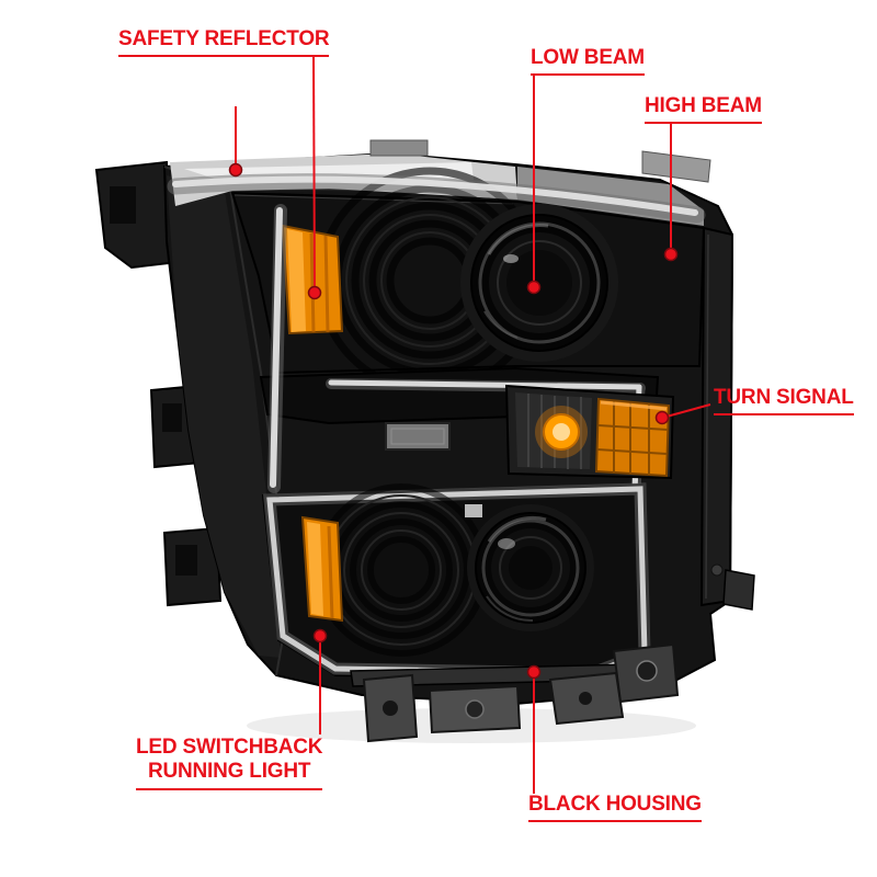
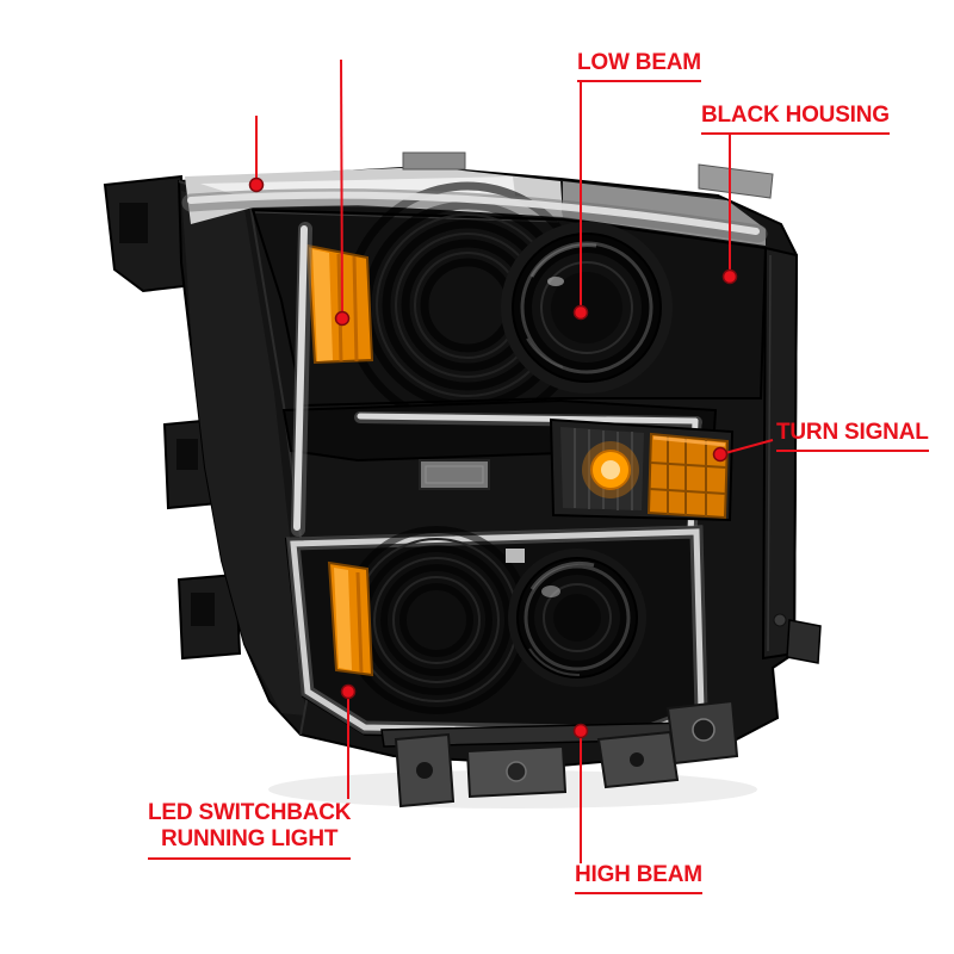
- SAFETY REFLECTOR
  LOW BEAM
- HIGH BEAM
+ BLACK HOUSING
  TURN SIGNAL
  LED SWITCHBACK
  RUNNING LIGHT
- BLACK HOUSING
+ HIGH BEAM
